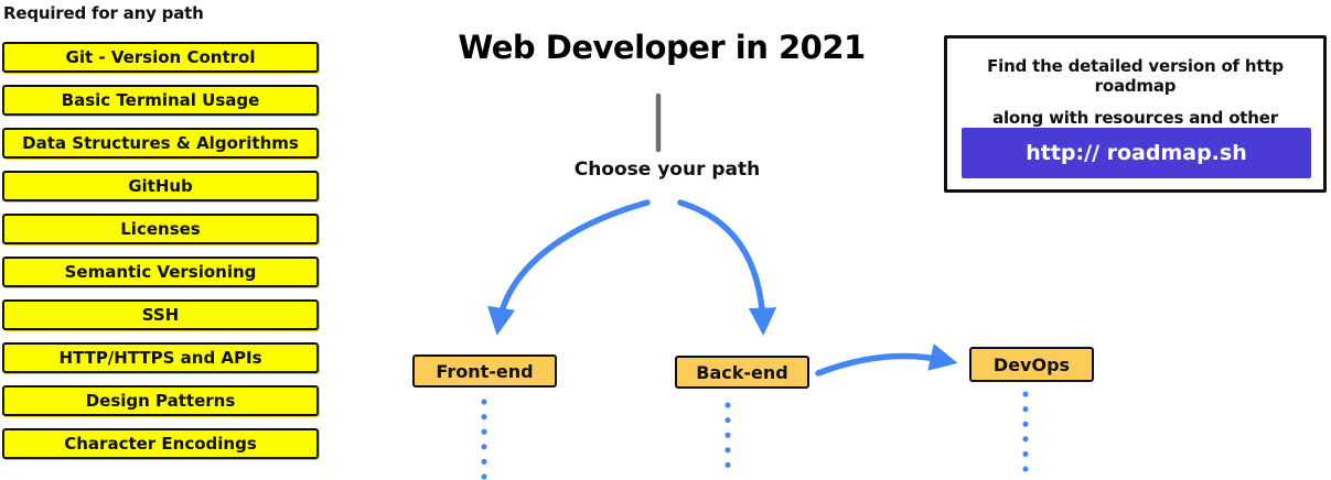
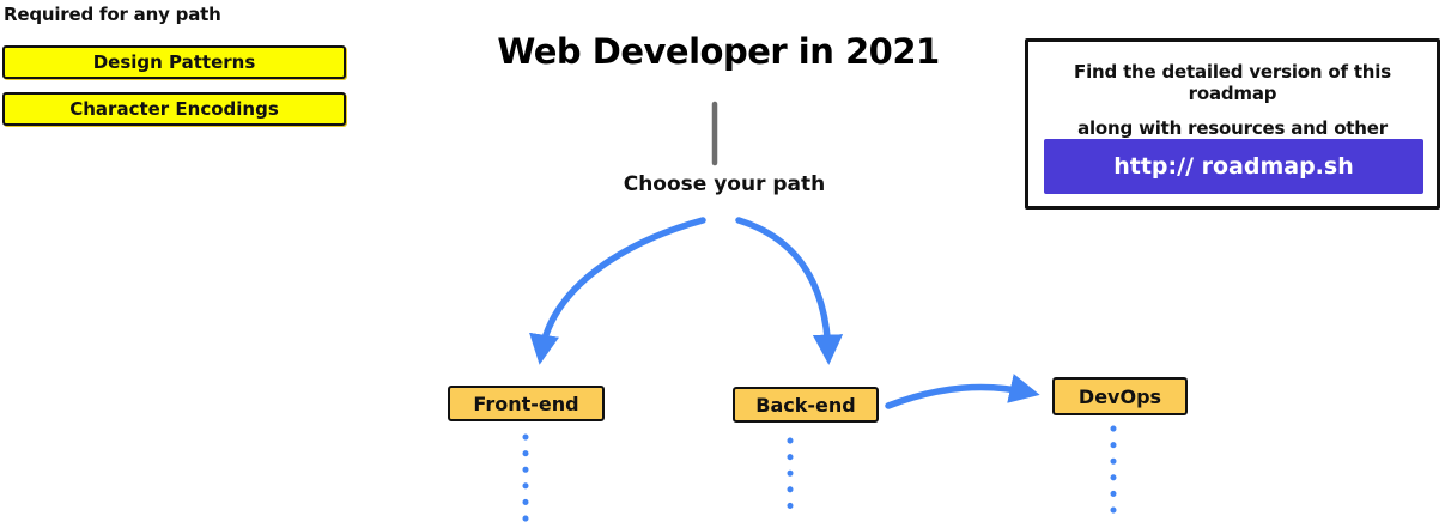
  Required for any path
- Git - Version Control
- Basic Terminal Usage
- Data Structures & Algorithms
- GitHub
- Licenses
- Semantic Versioning
- SSH
- HTTP/HTTPS and APIs
  Design Patterns
  Character Encodings
  Web Developer in 2021
  Choose your path
  Front-end
  Back-end
  DevOps
- Find the detailed version of http roadmap
+ Find the detailed version of this roadmap
  along with resources and other
  http:// roadmap.sh
